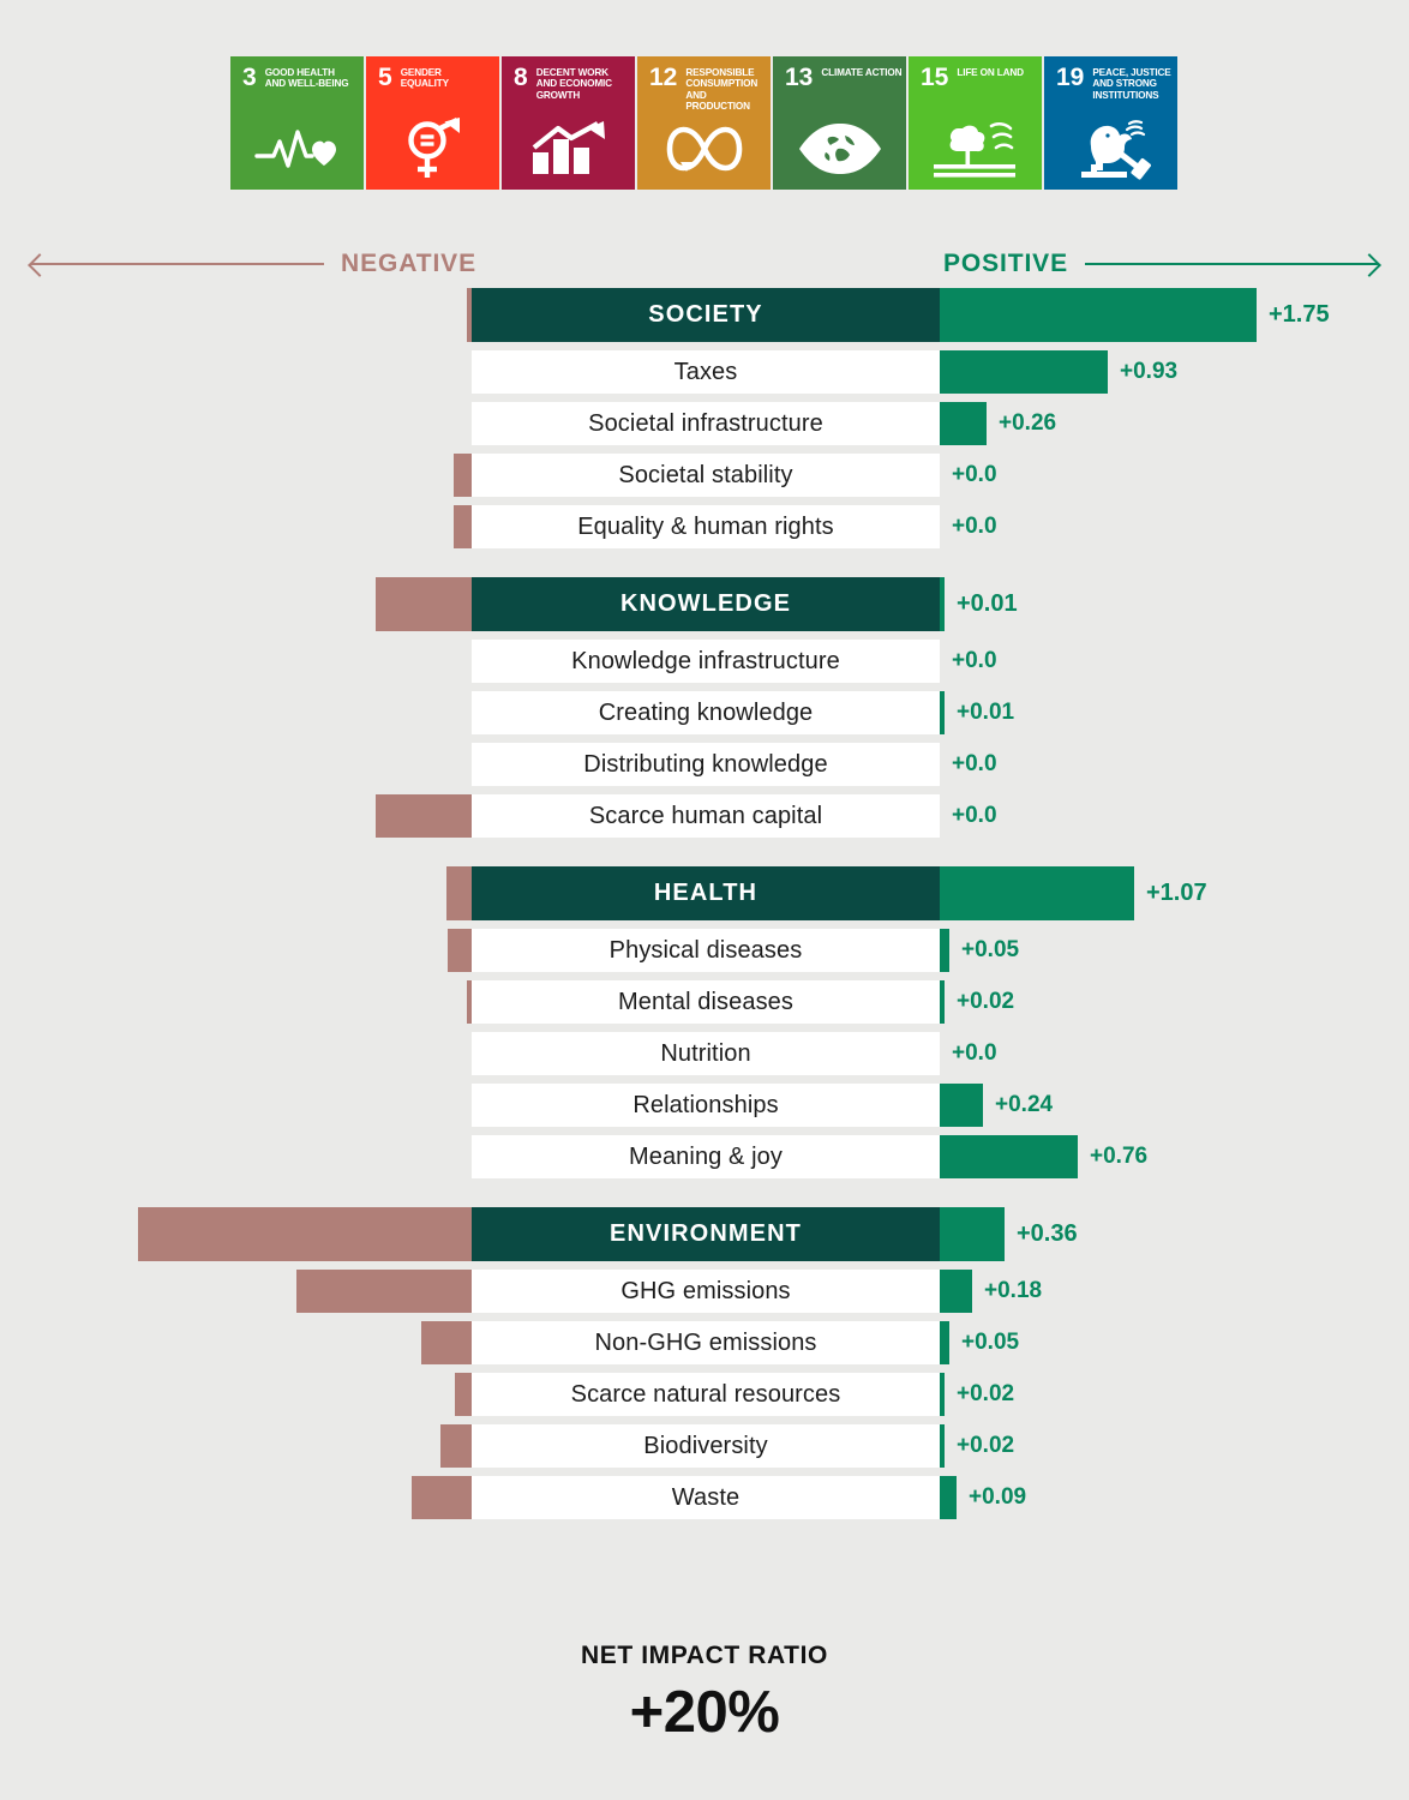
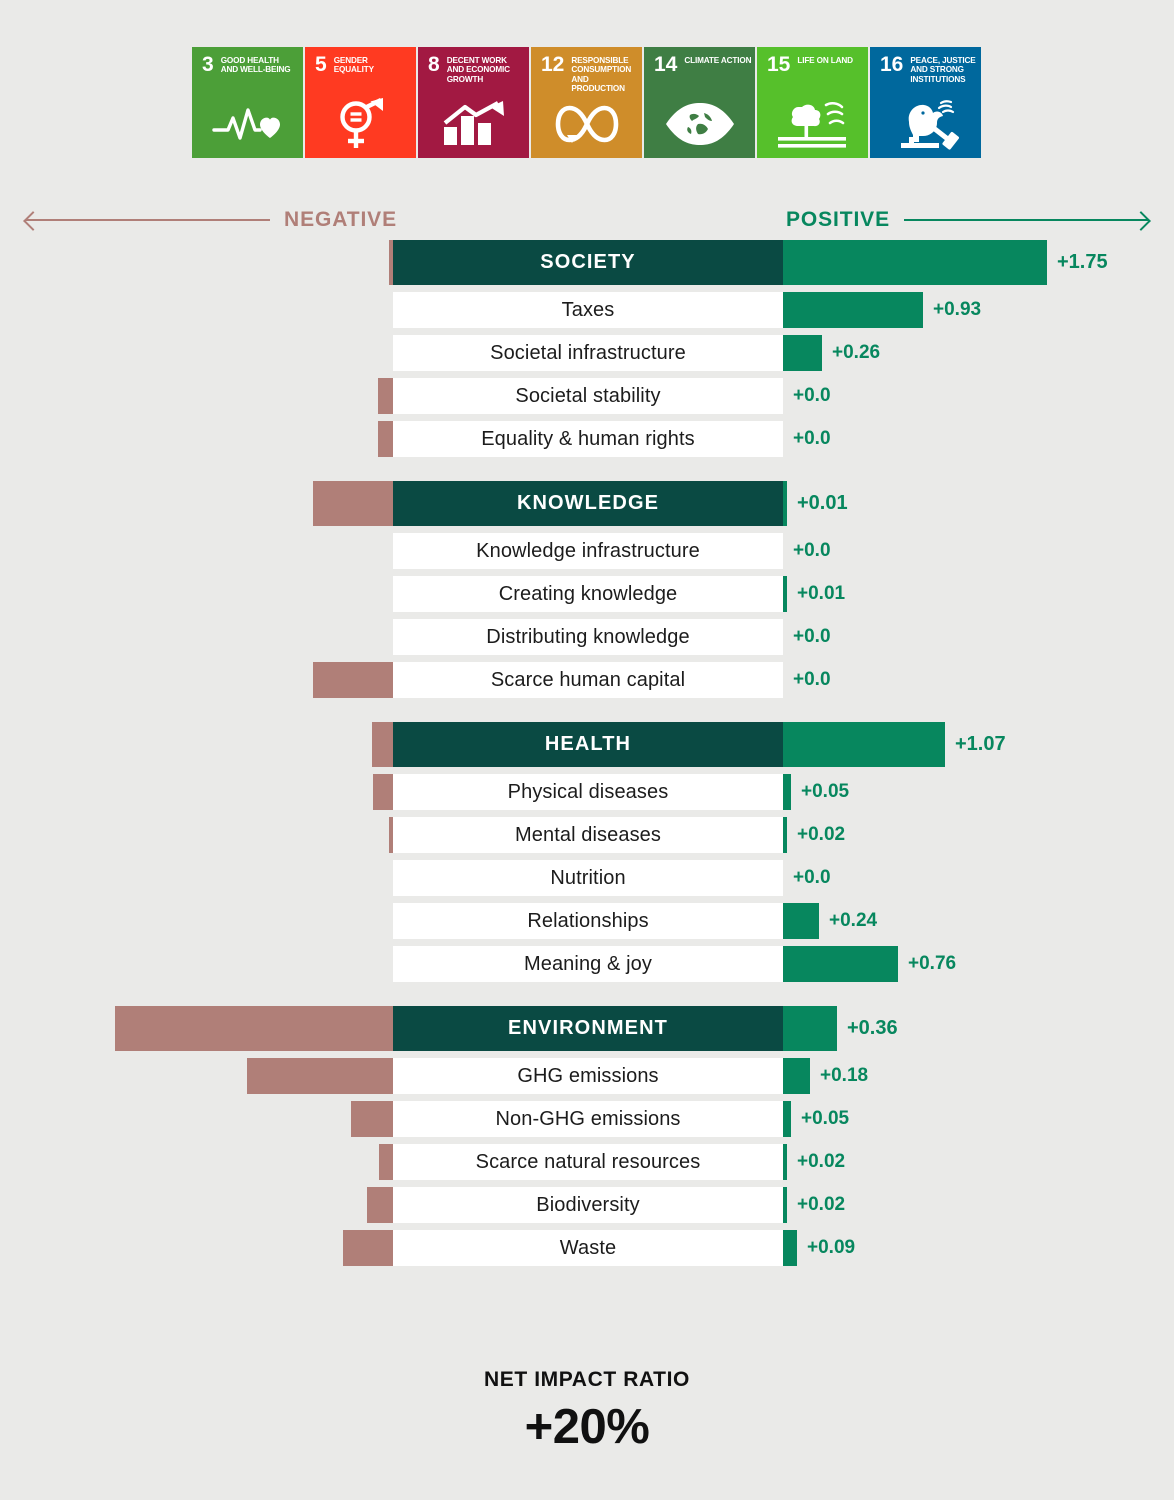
  3
  GOOD HEALTH AND WELL-BEING
  5
  GENDER EQUALITY
  8
  DECENT WORK AND ECONOMIC GROWTH
  12
  RESPONSIBLE CONSUMPTION AND PRODUCTION
- 13
+ 14
  CLIMATE ACTION
  15
  LIFE ON LAND
- 19
+ 16
  PEACE, JUSTICE AND STRONG INSTITUTIONS
  NEGATIVE
  POSITIVE
  SOCIETY
  +1.75
  Taxes
  +0.93
  Societal infrastructure
  +0.26
  Societal stability
  +0.0
  Equality & human rights
  +0.0
  KNOWLEDGE
  +0.01
  Knowledge infrastructure
  +0.0
  Creating knowledge
  +0.01
  Distributing knowledge
  +0.0
  Scarce human capital
  +0.0
  HEALTH
  +1.07
  Physical diseases
  +0.05
  Mental diseases
  +0.02
  Nutrition
  +0.0
  Relationships
  +0.24
  Meaning & joy
  +0.76
  ENVIRONMENT
  +0.36
  GHG emissions
  +0.18
  Non-GHG emissions
  +0.05
  Scarce natural resources
  +0.02
  Biodiversity
  +0.02
  Waste
  +0.09
  NET IMPACT RATIO
  +20%
